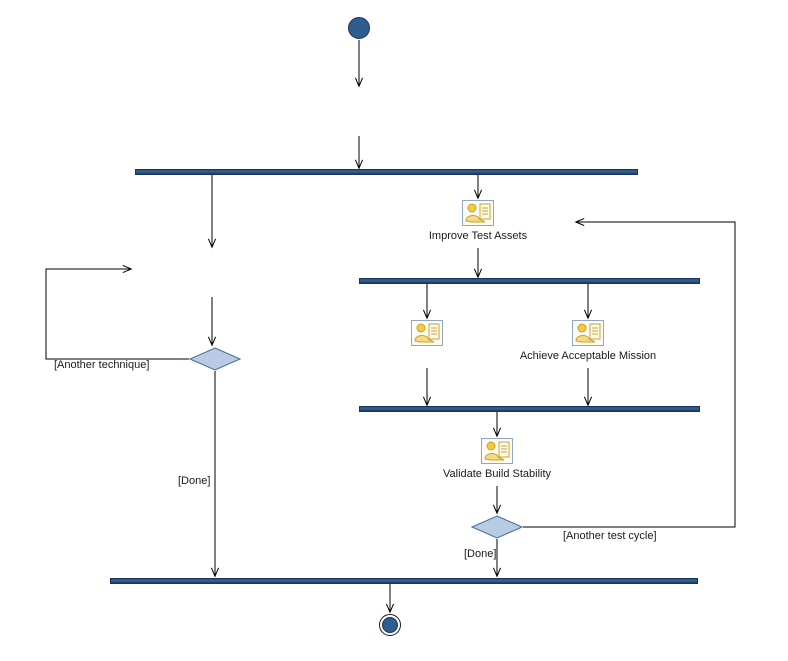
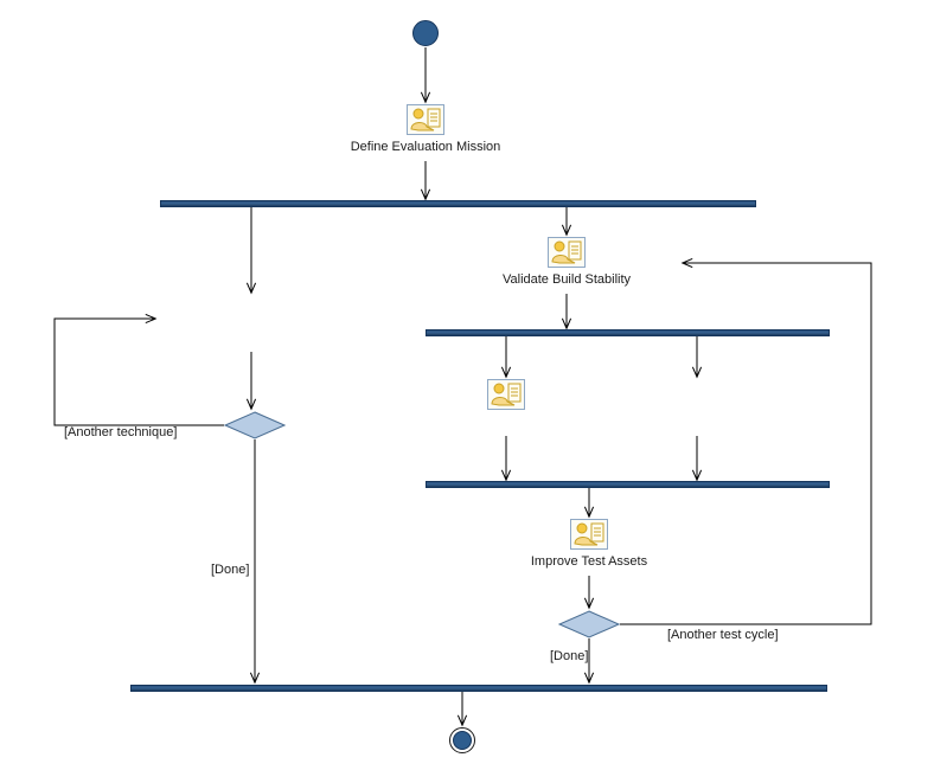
+ Define Evaluation Mission
- Improve Test Assets
+ Validate Build Stability
- Achieve Acceptable Mission
- Validate Build Stability
+ Improve Test Assets
  [Another technique]
  [Done]
  [Another test cycle]
  [Done]
